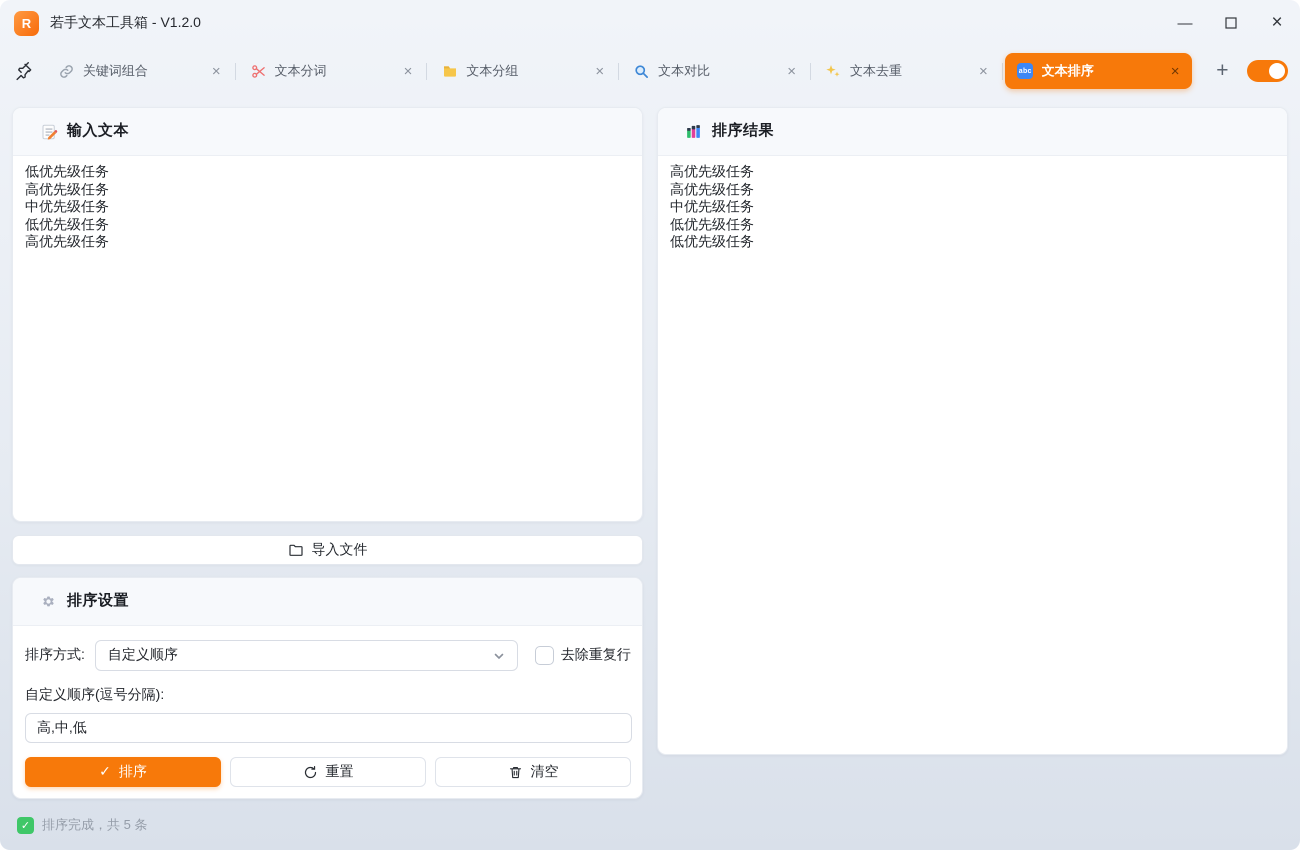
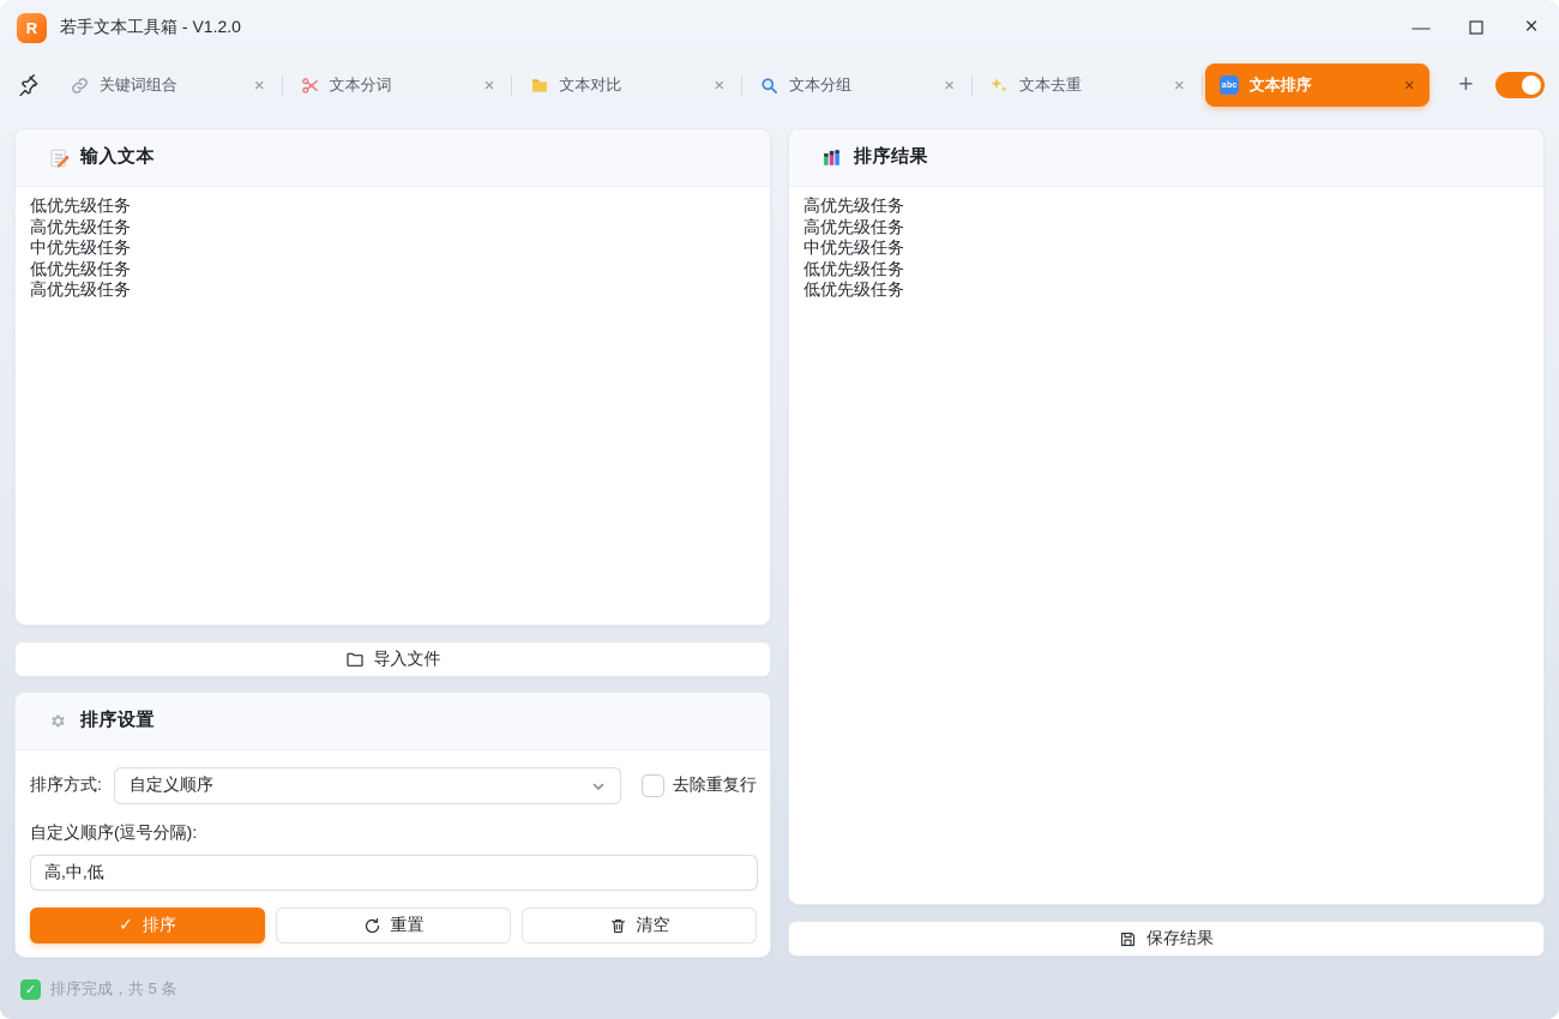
  R
  若手文本工具箱 - V1.2.0
  —
  ×
  关键词组合
  ×
  文本分词
  ×
- 文本分组
+ 文本对比
  ×
- 文本对比
+ 文本分组
  ×
  文本去重
  ×
  文本排序
  ×
  +
  输入文本
  低优先级任务
  高优先级任务
  中优先级任务
  低优先级任务
  高优先级任务
  导入文件
  排序设置
  排序方式:
  自定义顺序
  去除重复行
  自定义顺序(逗号分隔):
  高,中,低
  ✓
  排序
  重置
  清空
  排序结果
  高优先级任务
  高优先级任务
  中优先级任务
  低优先级任务
  低优先级任务
+ 保存结果
  ✓
  排序完成，共 5 条
